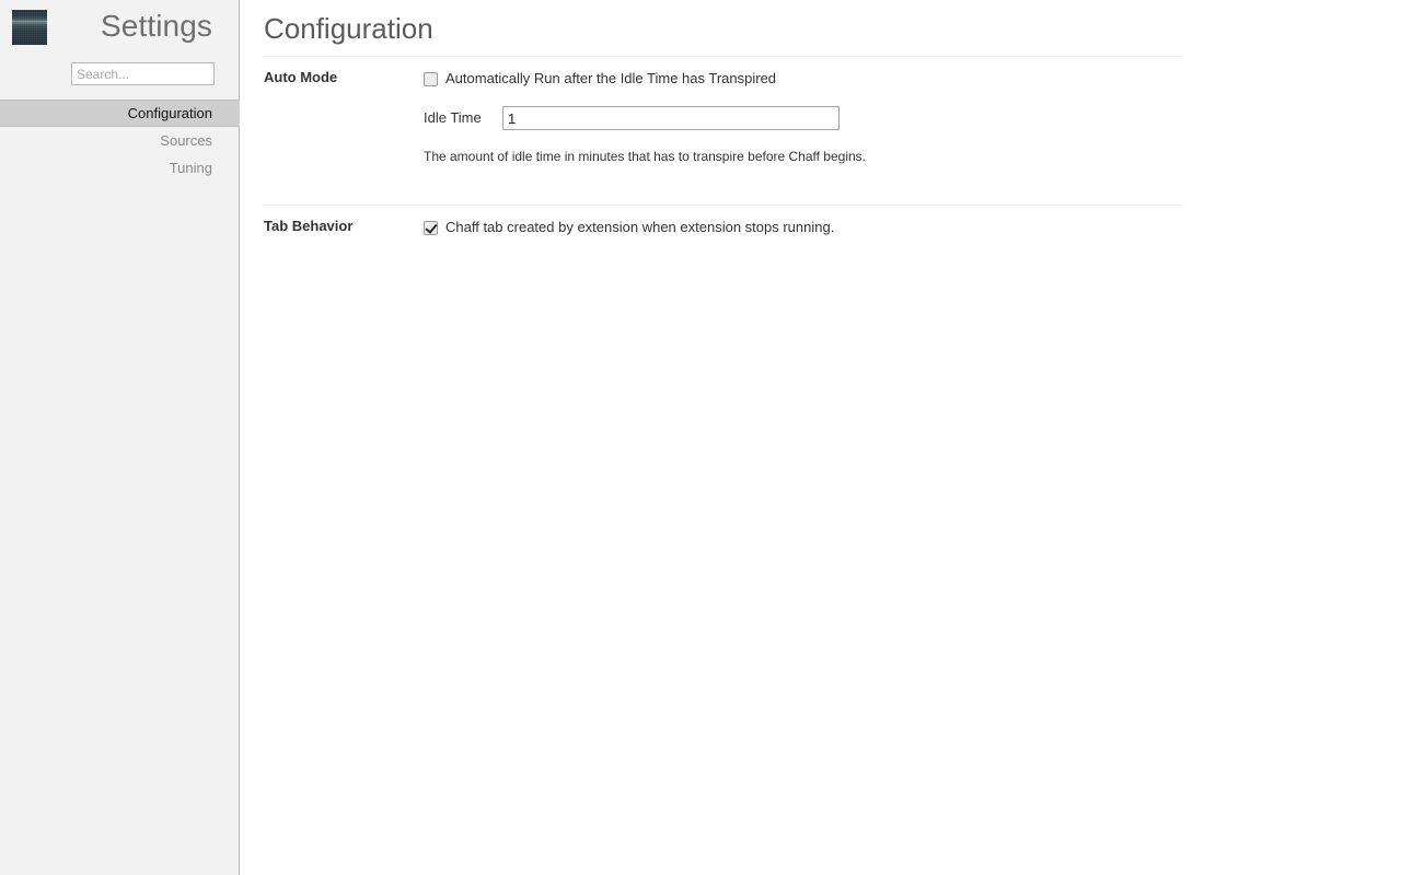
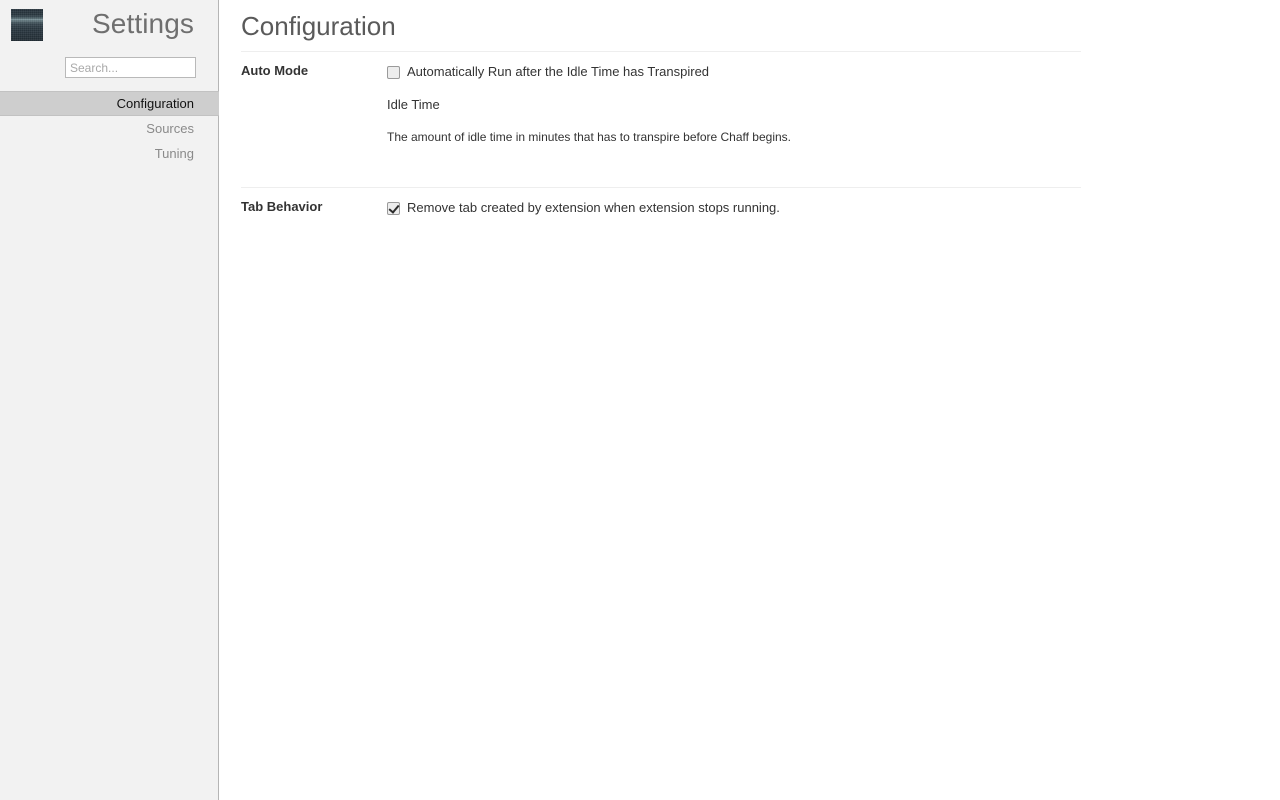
  Settings
  Search...
  Configuration
  Sources
  Tuning
  Configuration
  Auto Mode
  Automatically Run after the Idle Time has Transpired
  Idle Time
- 1
  The amount of idle time in minutes that has to transpire before Chaff begins.
  Tab Behavior
- Chaff tab created by extension when extension stops running.
+ Remove tab created by extension when extension stops running.
